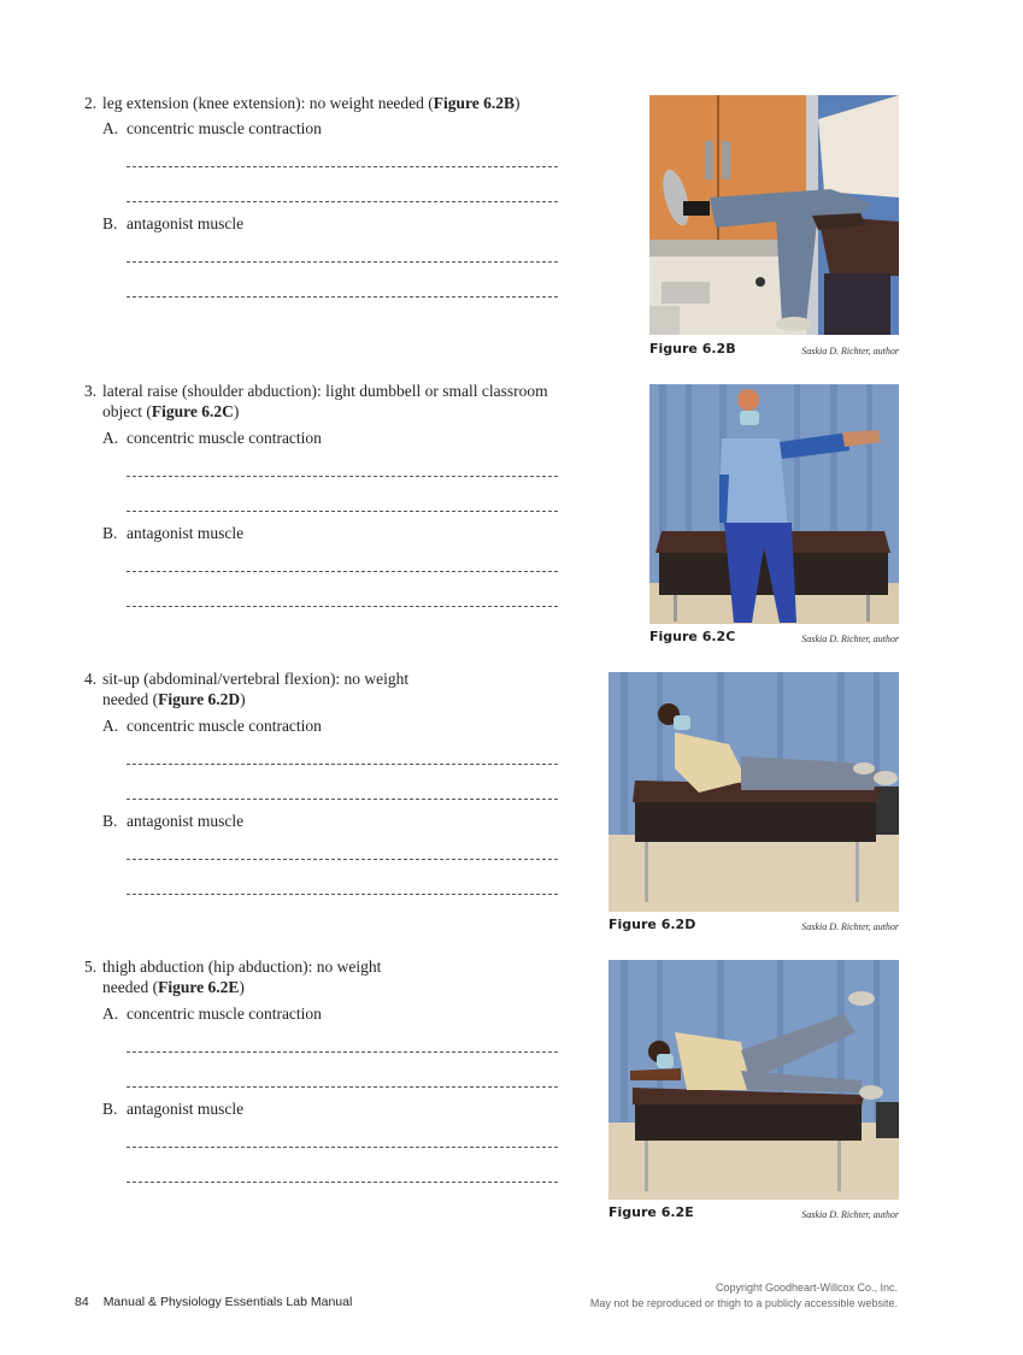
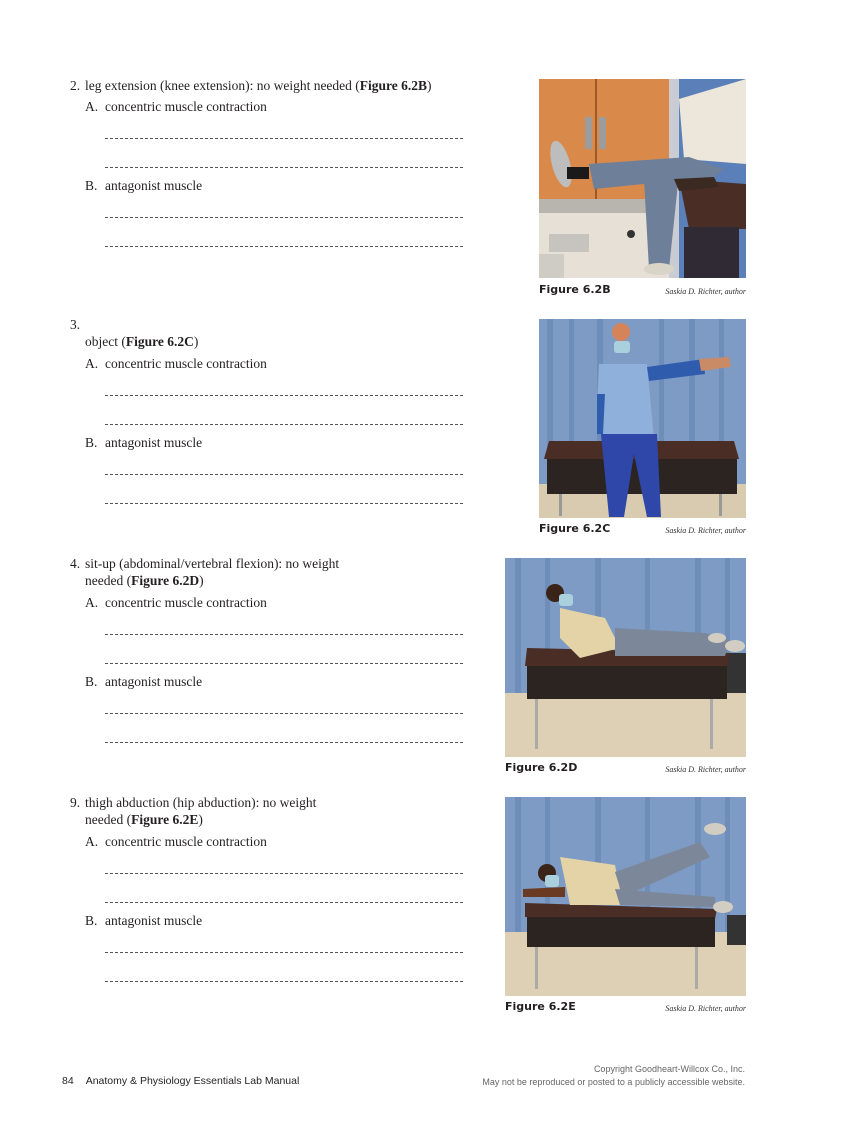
  2.
  leg extension (knee extension): no weight needed (Figure 6.2B)
  A. concentric muscle contraction
  B. antagonist muscle
  Figure 6.2B
  Saskia D. Richter, author
  3.
- lateral raise (shoulder abduction): light dumbbell or small classroom
  object (Figure 6.2C)
  A. concentric muscle contraction
  B. antagonist muscle
  Figure 6.2C
  Saskia D. Richter, author
  4.
  sit-up (abdominal/vertebral flexion): no weight
  needed (Figure 6.2D)
  A. concentric muscle contraction
  B. antagonist muscle
  Figure 6.2D
  Saskia D. Richter, author
- 5.
+ 9.
  thigh abduction (hip abduction): no weight
  needed (Figure 6.2E)
  A. concentric muscle contraction
  B. antagonist muscle
  Figure 6.2E
  Saskia D. Richter, author
- 84 Manual & Physiology Essentials Lab Manual
+ 84 Anatomy & Physiology Essentials Lab Manual
  Copyright Goodheart-Willcox Co., Inc.
- May not be reproduced or thigh to a publicly accessible website.
+ May not be reproduced or posted to a publicly accessible website.
